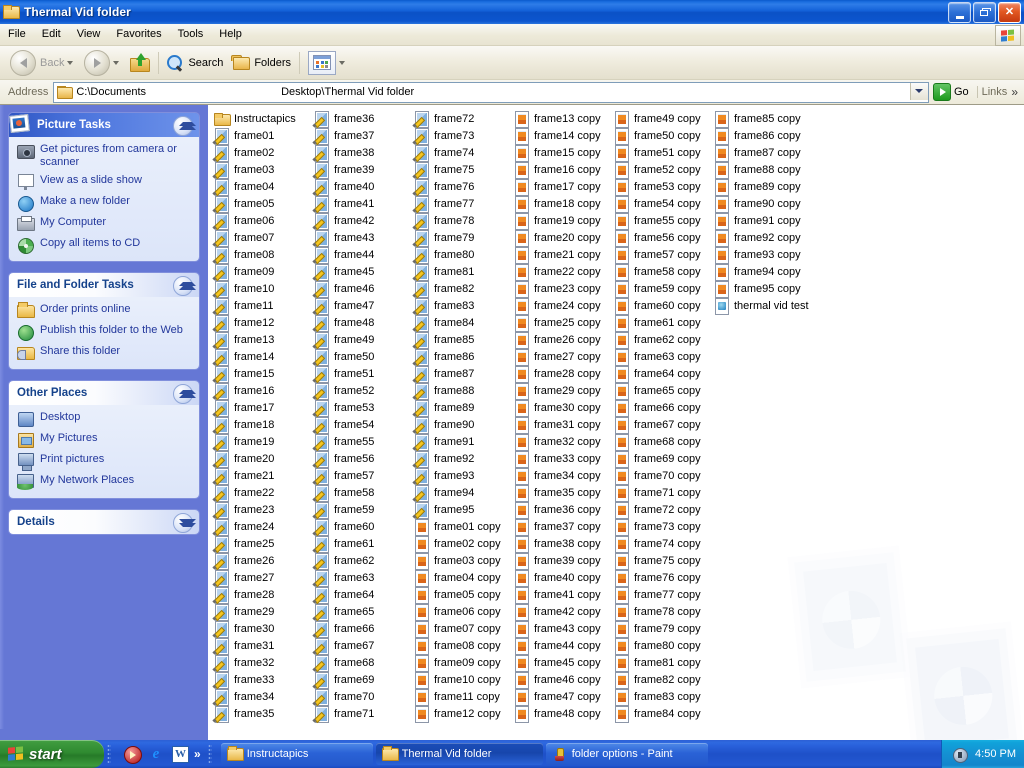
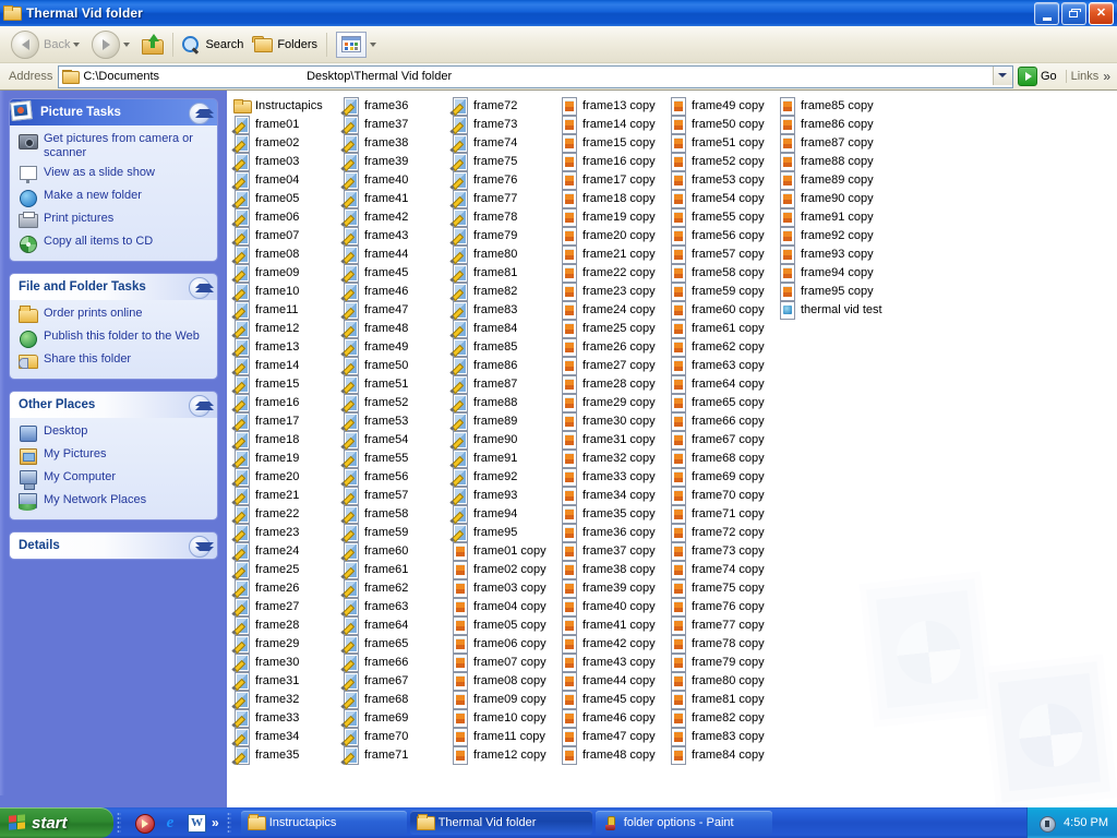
  Thermal Vid folder
  ✕
- File
- Edit
- View
- Favorites
- Tools
- Help
  Back
  Search
  Folders
  Address
  C:\Documents
  Desktop\Thermal Vid folder
  Go
  Links
  »
  Picture Tasks
  Get pictures from camera or scanner
  View as a slide show
  Make a new folder
- My Computer
+ Print pictures
  Copy all items to CD
  File and Folder Tasks
  Order prints online
  Publish this folder to the Web
  Share this folder
  Other Places
  Desktop
  My Pictures
- Print pictures
+ My Computer
  My Network Places
  Details
  Instructapics
  frame01
  frame02
  frame03
  frame04
  frame05
  frame06
  frame07
  frame08
  frame09
  frame10
  frame11
  frame12
  frame13
  frame14
  frame15
  frame16
  frame17
  frame18
  frame19
  frame20
  frame21
  frame22
  frame23
  frame24
  frame25
  frame26
  frame27
  frame28
  frame29
  frame30
  frame31
  frame32
  frame33
  frame34
  frame35
  frame36
  frame37
  frame38
  frame39
  frame40
  frame41
  frame42
  frame43
  frame44
  frame45
  frame46
  frame47
  frame48
  frame49
  frame50
  frame51
  frame52
  frame53
  frame54
  frame55
  frame56
  frame57
  frame58
  frame59
  frame60
  frame61
  frame62
  frame63
  frame64
  frame65
  frame66
  frame67
  frame68
  frame69
  frame70
  frame71
  frame72
  frame73
  frame74
  frame75
  frame76
  frame77
  frame78
  frame79
  frame80
  frame81
  frame82
  frame83
  frame84
  frame85
  frame86
  frame87
  frame88
  frame89
  frame90
  frame91
  frame92
  frame93
  frame94
  frame95
  frame01 copy
  frame02 copy
  frame03 copy
  frame04 copy
  frame05 copy
  frame06 copy
  frame07 copy
  frame08 copy
  frame09 copy
  frame10 copy
  frame11 copy
  frame12 copy
  frame13 copy
  frame14 copy
  frame15 copy
  frame16 copy
  frame17 copy
  frame18 copy
  frame19 copy
  frame20 copy
  frame21 copy
  frame22 copy
  frame23 copy
  frame24 copy
  frame25 copy
  frame26 copy
  frame27 copy
  frame28 copy
  frame29 copy
  frame30 copy
  frame31 copy
  frame32 copy
  frame33 copy
  frame34 copy
  frame35 copy
  frame36 copy
  frame37 copy
  frame38 copy
  frame39 copy
  frame40 copy
  frame41 copy
  frame42 copy
  frame43 copy
  frame44 copy
  frame45 copy
  frame46 copy
  frame47 copy
  frame48 copy
  frame49 copy
  frame50 copy
  frame51 copy
  frame52 copy
  frame53 copy
  frame54 copy
  frame55 copy
  frame56 copy
  frame57 copy
  frame58 copy
  frame59 copy
  frame60 copy
  frame61 copy
  frame62 copy
  frame63 copy
  frame64 copy
  frame65 copy
  frame66 copy
  frame67 copy
  frame68 copy
  frame69 copy
  frame70 copy
  frame71 copy
  frame72 copy
  frame73 copy
  frame74 copy
  frame75 copy
  frame76 copy
  frame77 copy
  frame78 copy
  frame79 copy
  frame80 copy
  frame81 copy
  frame82 copy
  frame83 copy
  frame84 copy
  frame85 copy
  frame86 copy
  frame87 copy
  frame88 copy
  frame89 copy
  frame90 copy
  frame91 copy
  frame92 copy
  frame93 copy
  frame94 copy
  frame95 copy
  thermal vid test
  start
  e
  W
  »
  Instructapics
  Thermal Vid folder
  folder options - Paint
  4:50 PM
